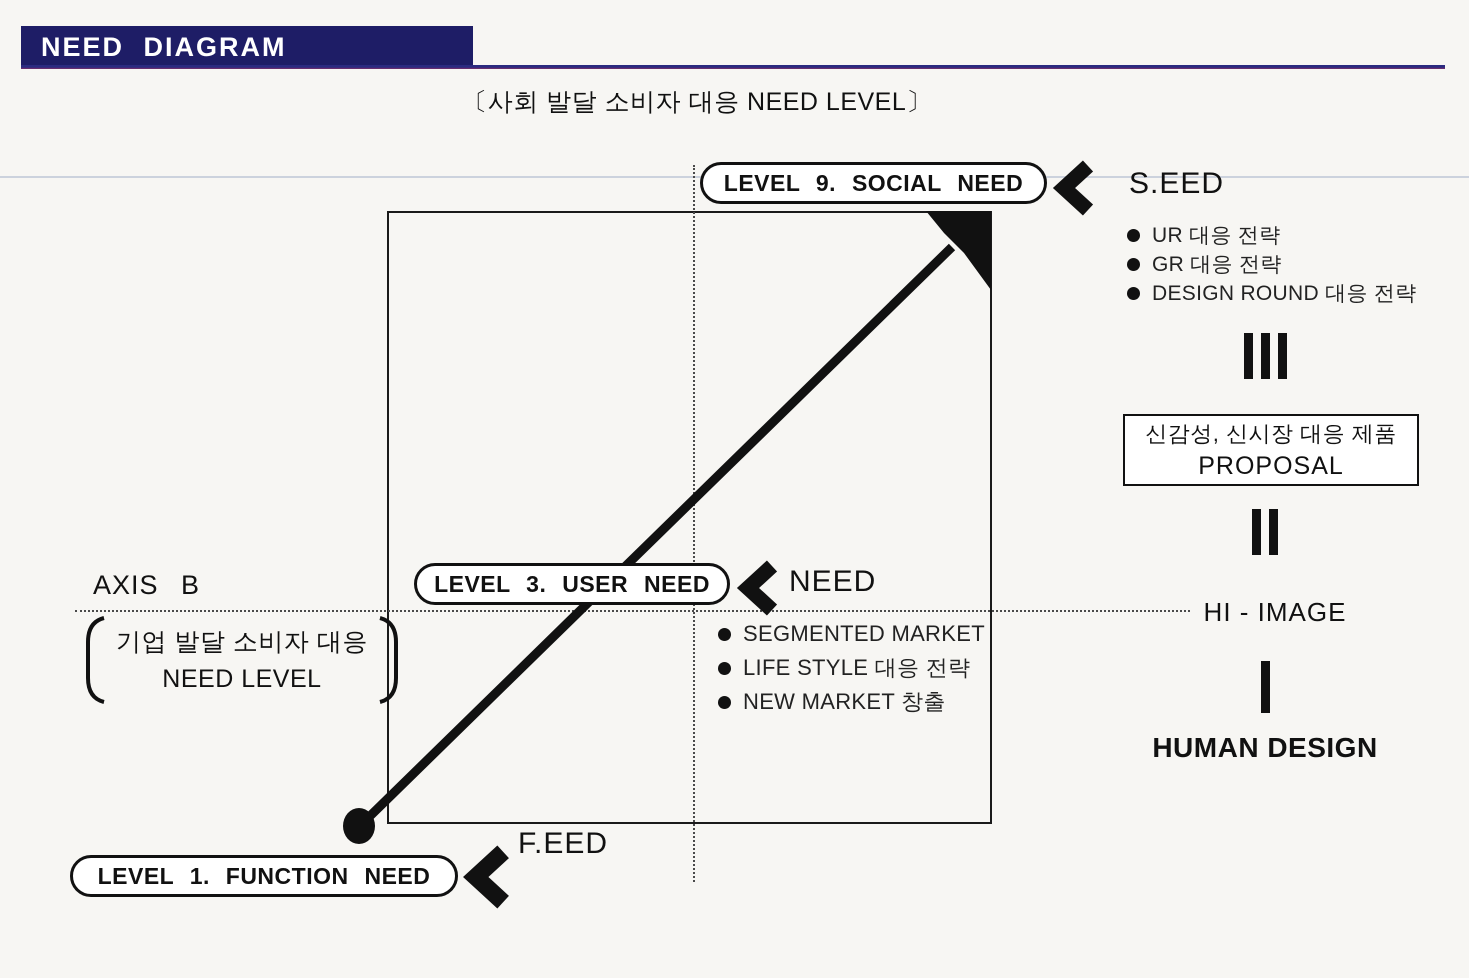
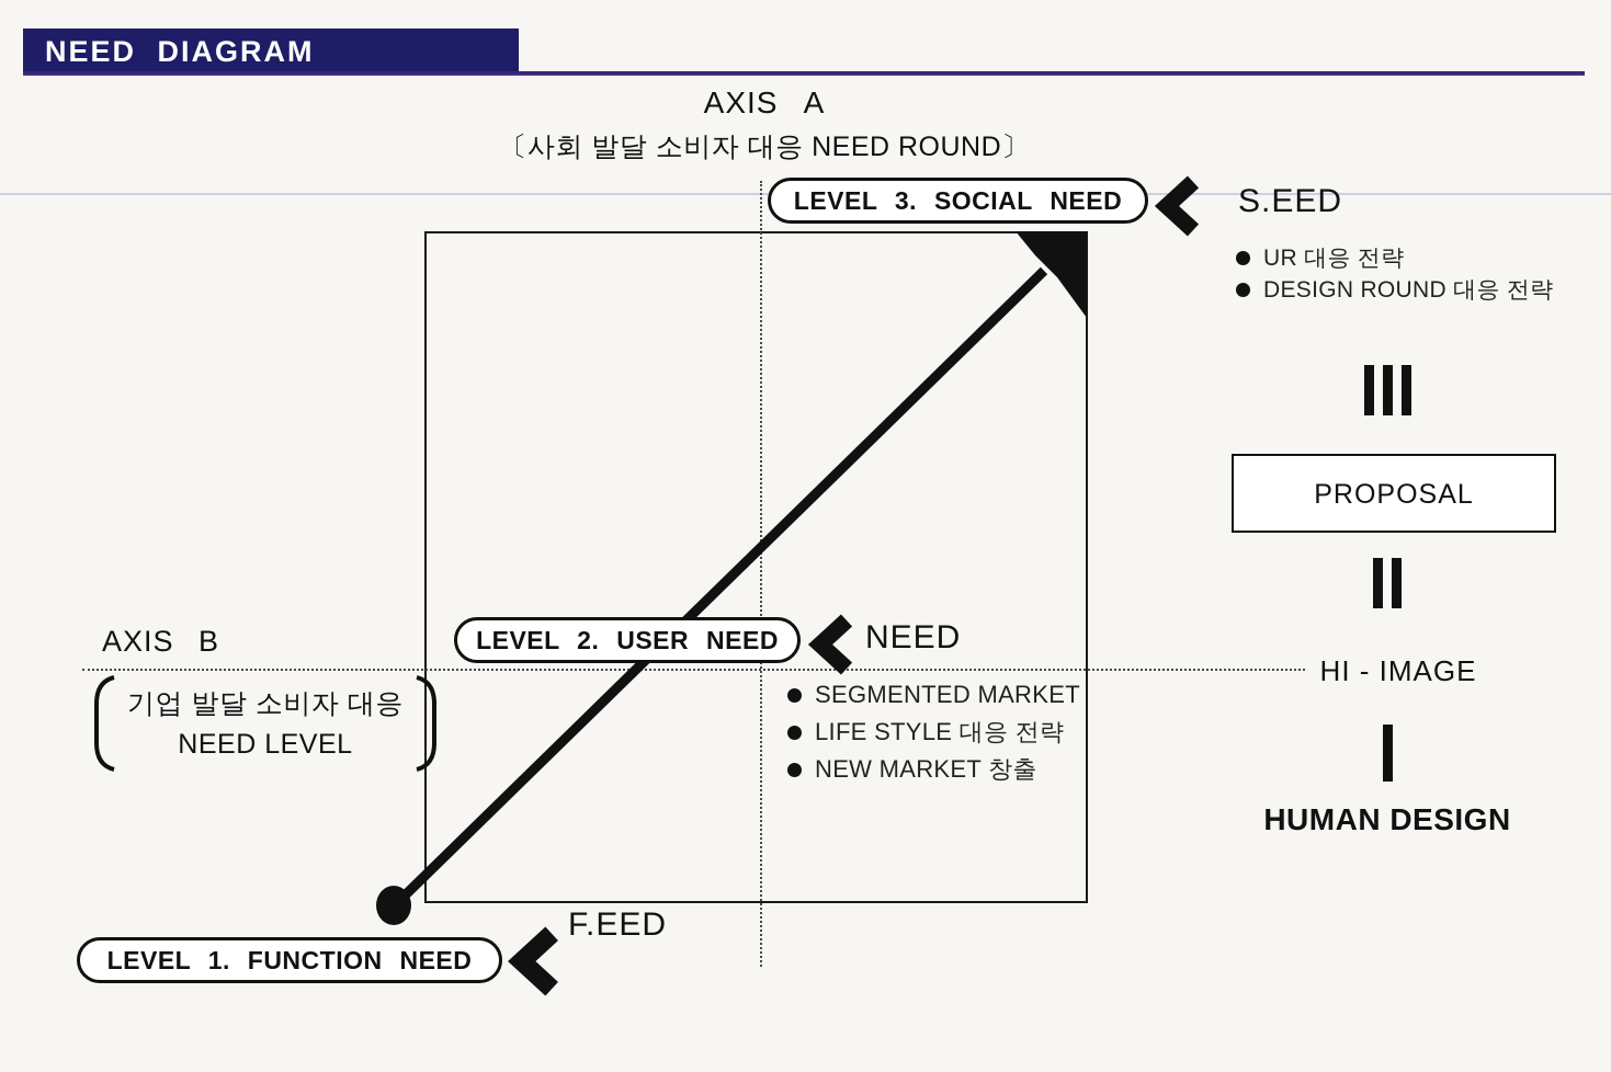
  NEED DIAGRAM
+ AXIS A
- 〔사회 발달 소비자 대응 NEED LEVEL〕
+ 〔사회 발달 소비자 대응 NEED ROUND〕
- LEVEL 9. SOCIAL NEED
+ LEVEL 3. SOCIAL NEED
  S.EED
  UR 대응 전략
- GR 대응 전략
  DESIGN ROUND 대응 전략
- 신감성, 신시장 대응 제품
  PROPOSAL
  HI - IMAGE
  HUMAN DESIGN
  AXIS B
  기업 발달 소비자 대응
  NEED LEVEL
- LEVEL 3. USER NEED
+ LEVEL 2. USER NEED
  NEED
  SEGMENTED MARKET
  LIFE STYLE 대응 전략
  NEW MARKET 창출
  LEVEL 1. FUNCTION NEED
  F.EED
